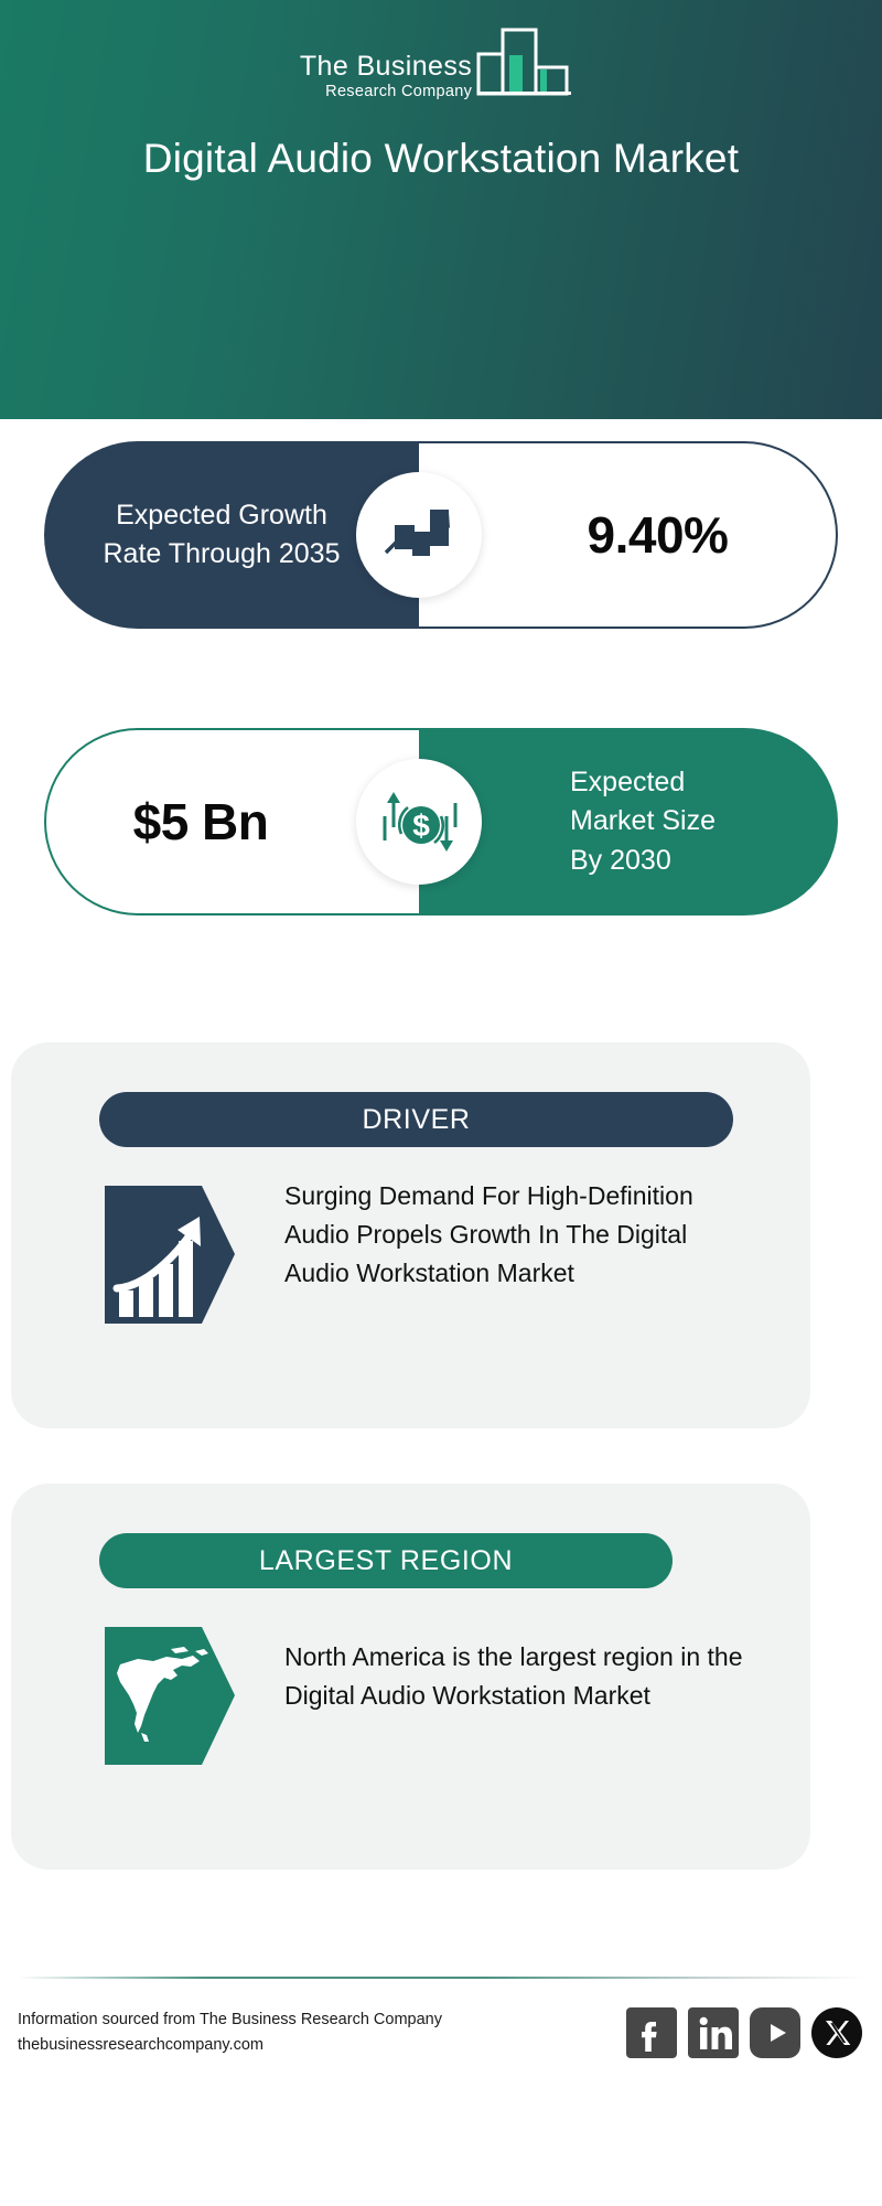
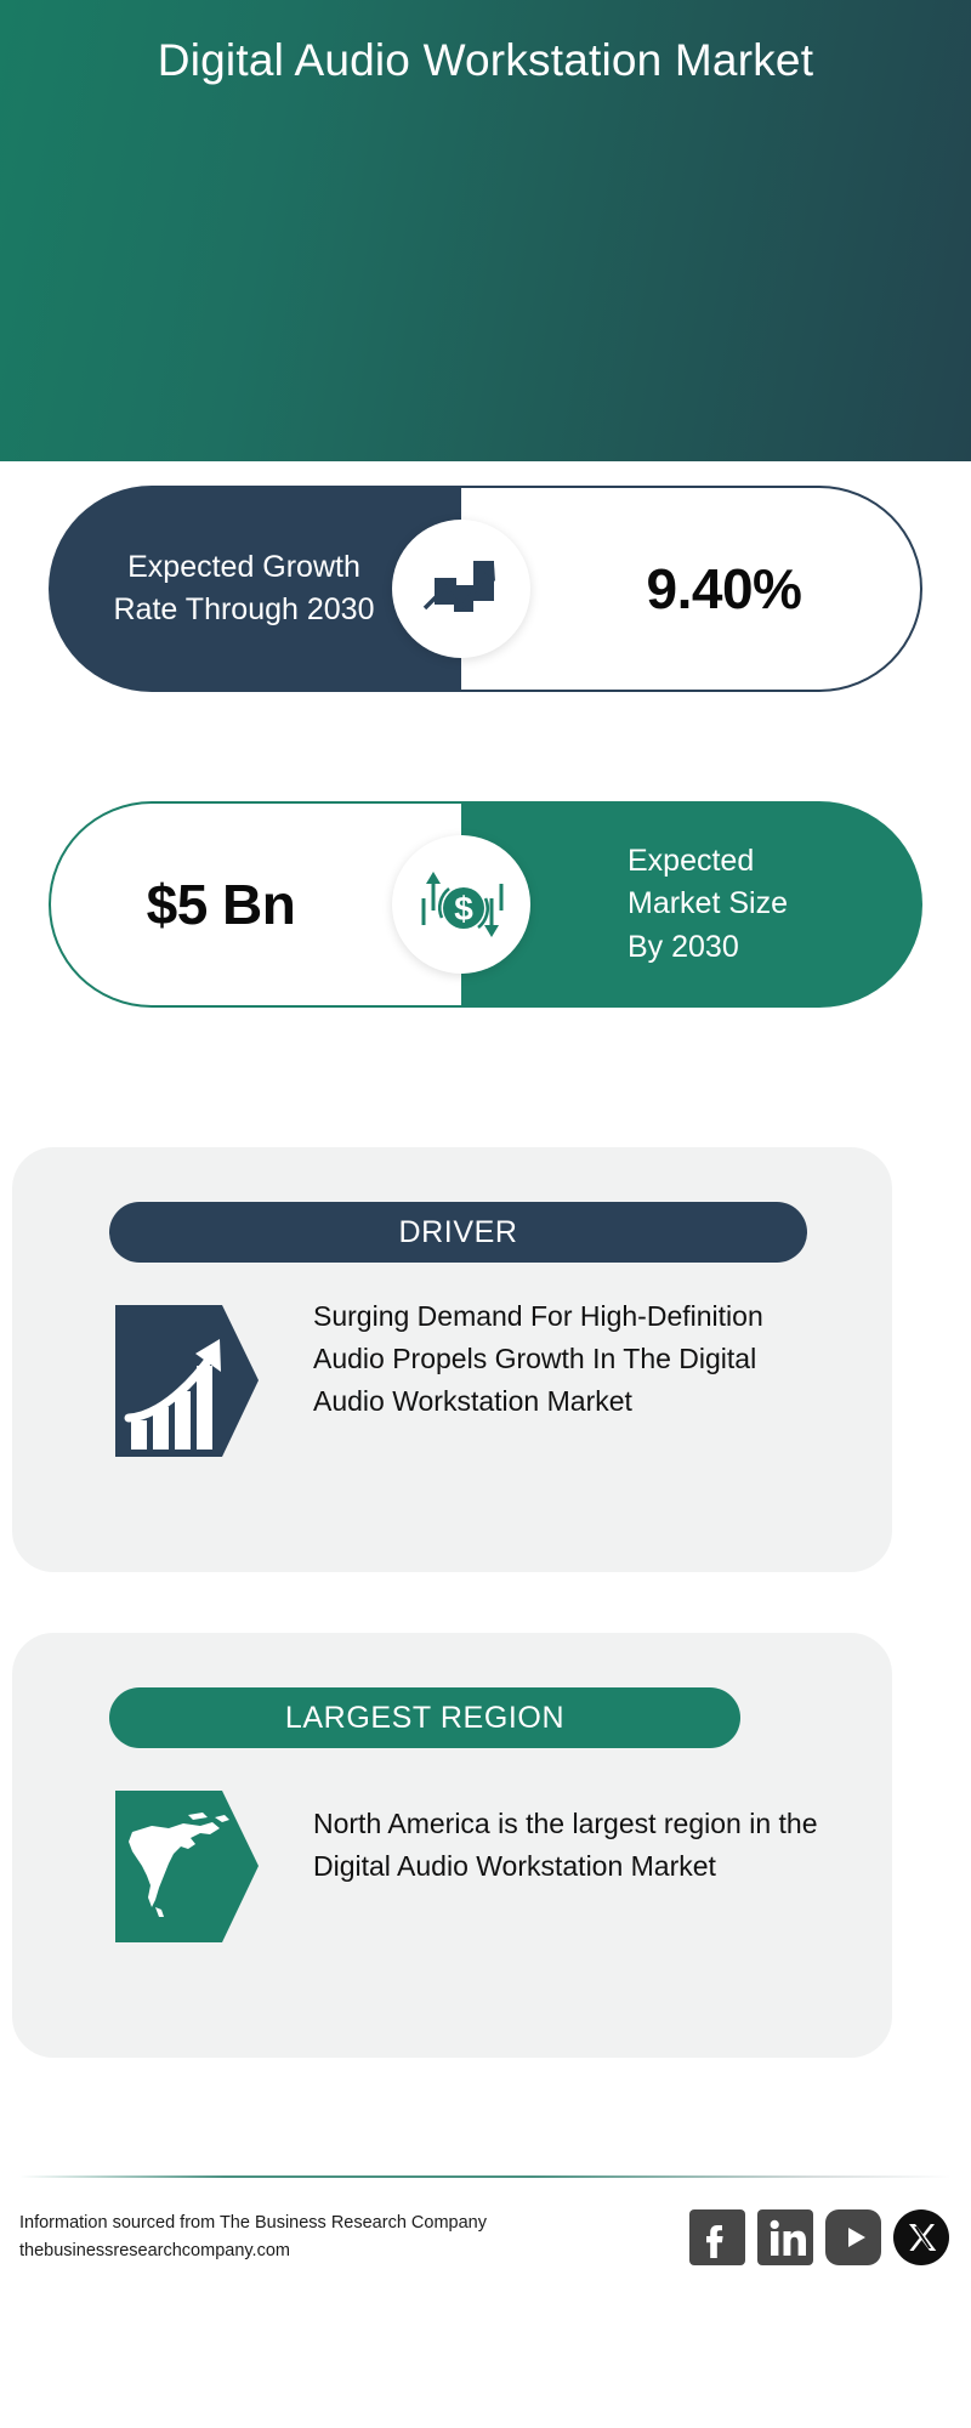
- The Business
- Research Company
  Digital Audio Workstation Market
- Expected Growth Rate Through 2035
+ Expected Growth Rate Through 2030
  9.40%
  $5 Bn
  Expected Market Size By 2030
  $
  DRIVER
  Surging Demand For High-Definition Audio Propels Growth In The Digital Audio Workstation Market
  LARGEST REGION
  North America is the largest region in the Digital Audio Workstation Market
  Information sourced from The Business Research Company
  thebusinessresearchcompany.com
